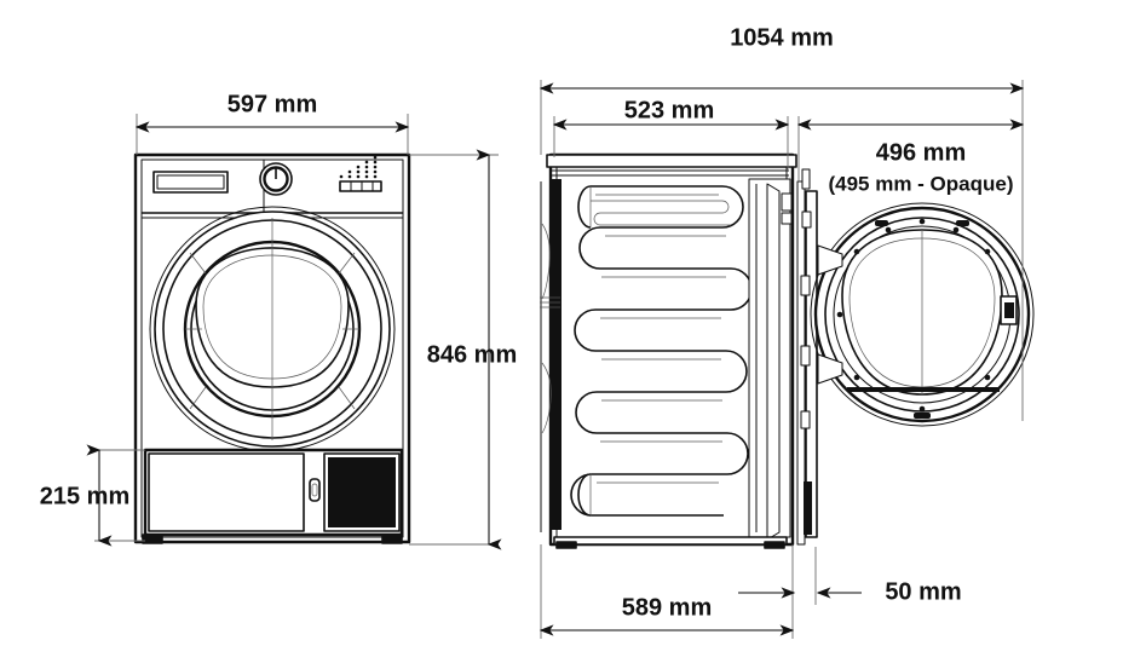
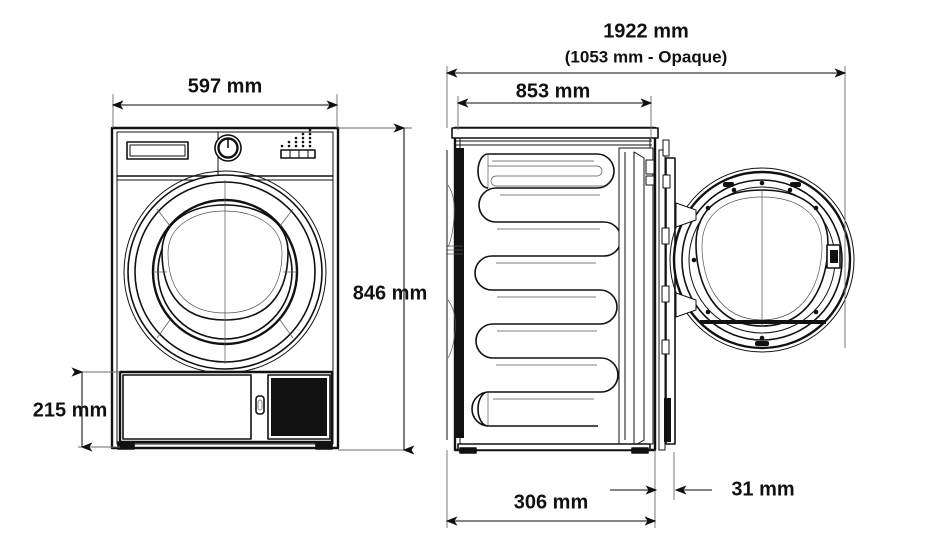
  597 mm
  846 mm
  215 mm
- 1054 mm
+ 1922 mm
+ (1053 mm - Opaque)
- 523 mm
+ 853 mm
- 496 mm
- (495 mm - Opaque)
- 589 mm
+ 306 mm
- 50 mm
+ 31 mm
